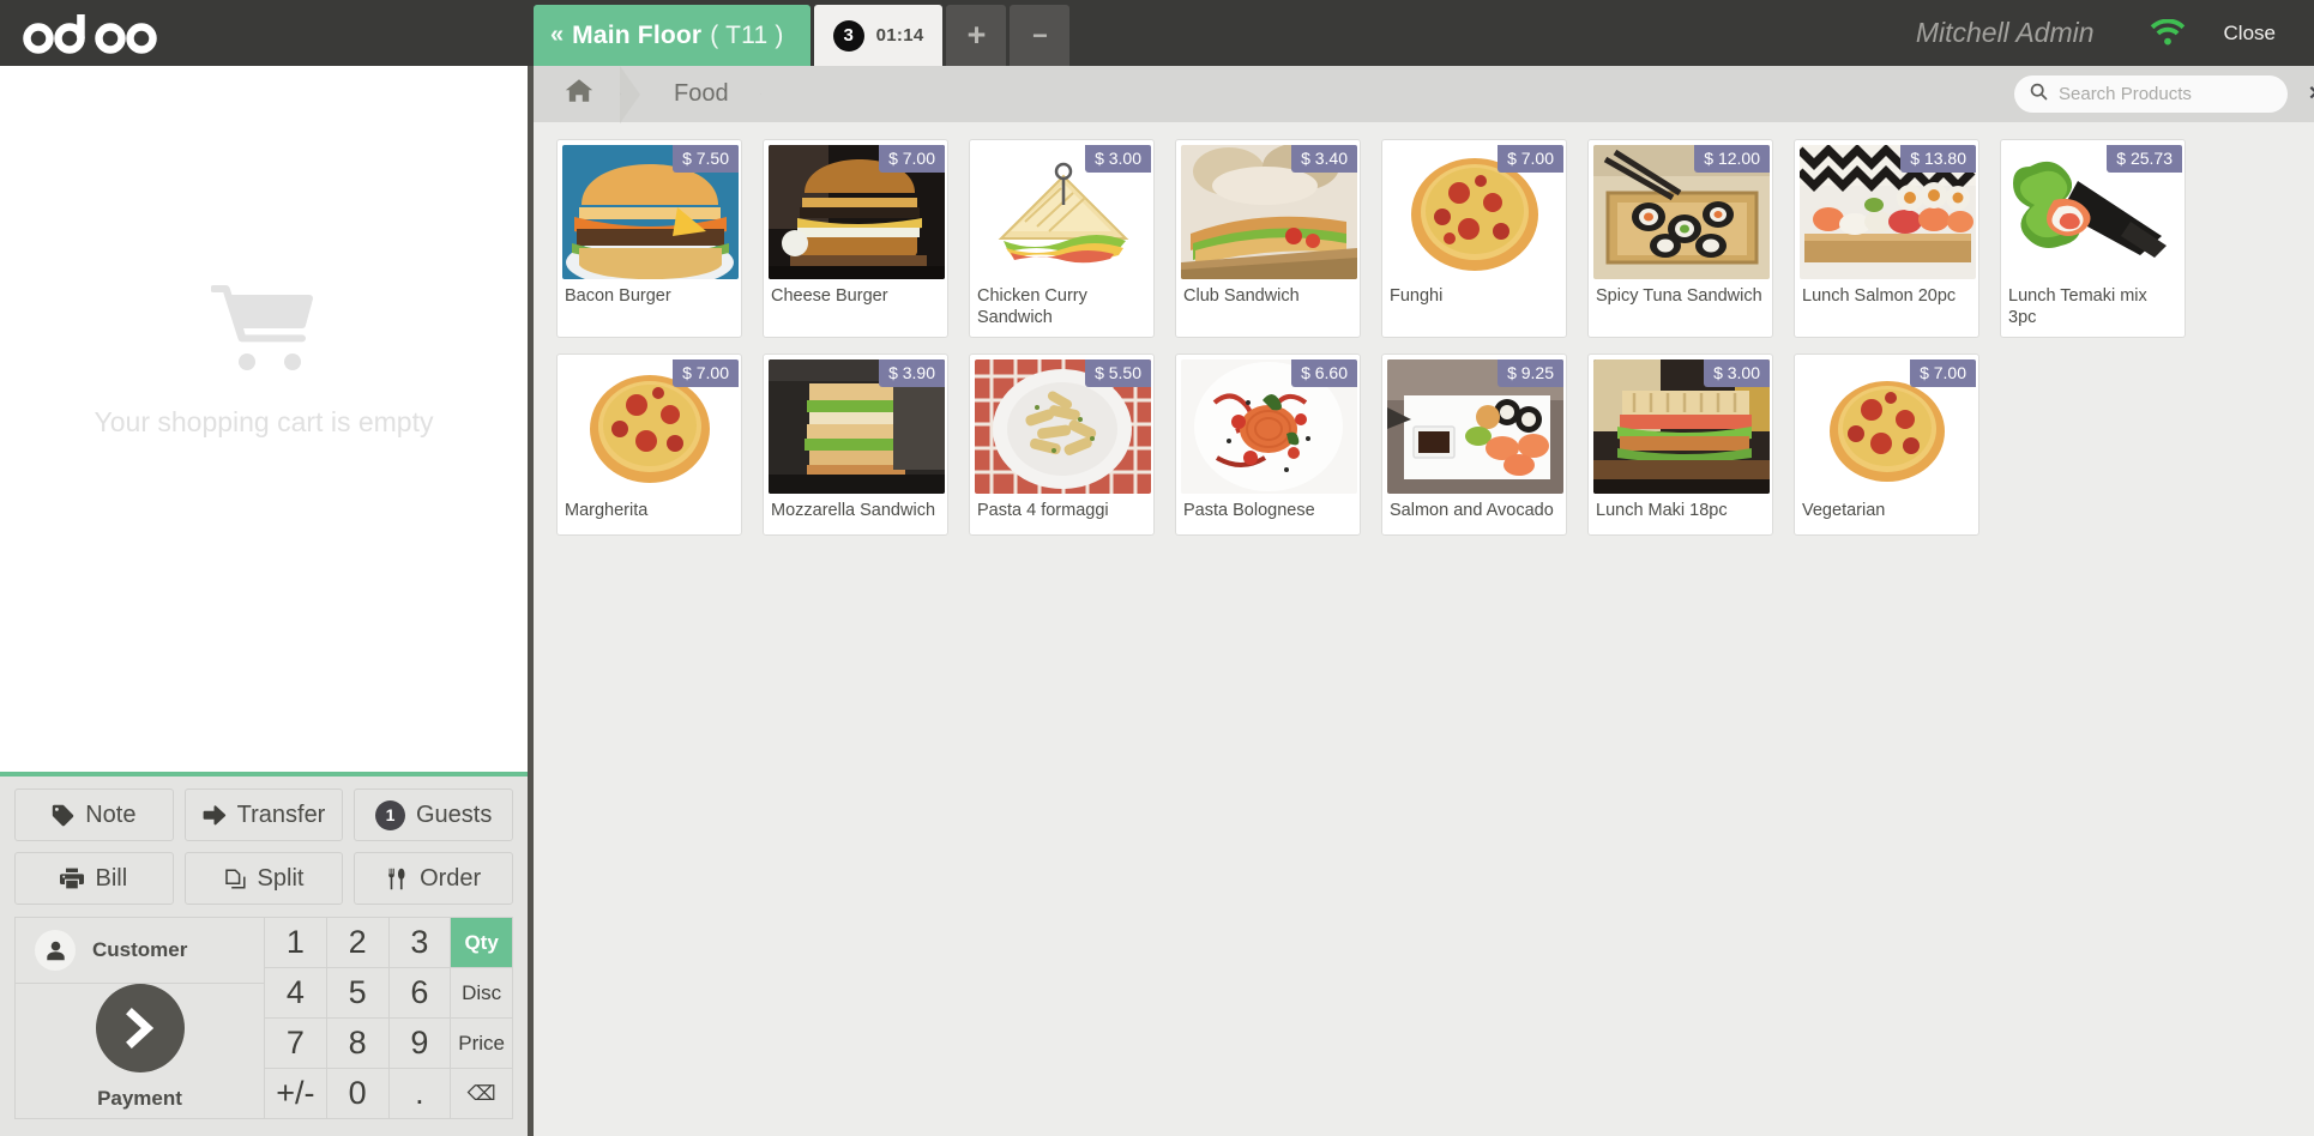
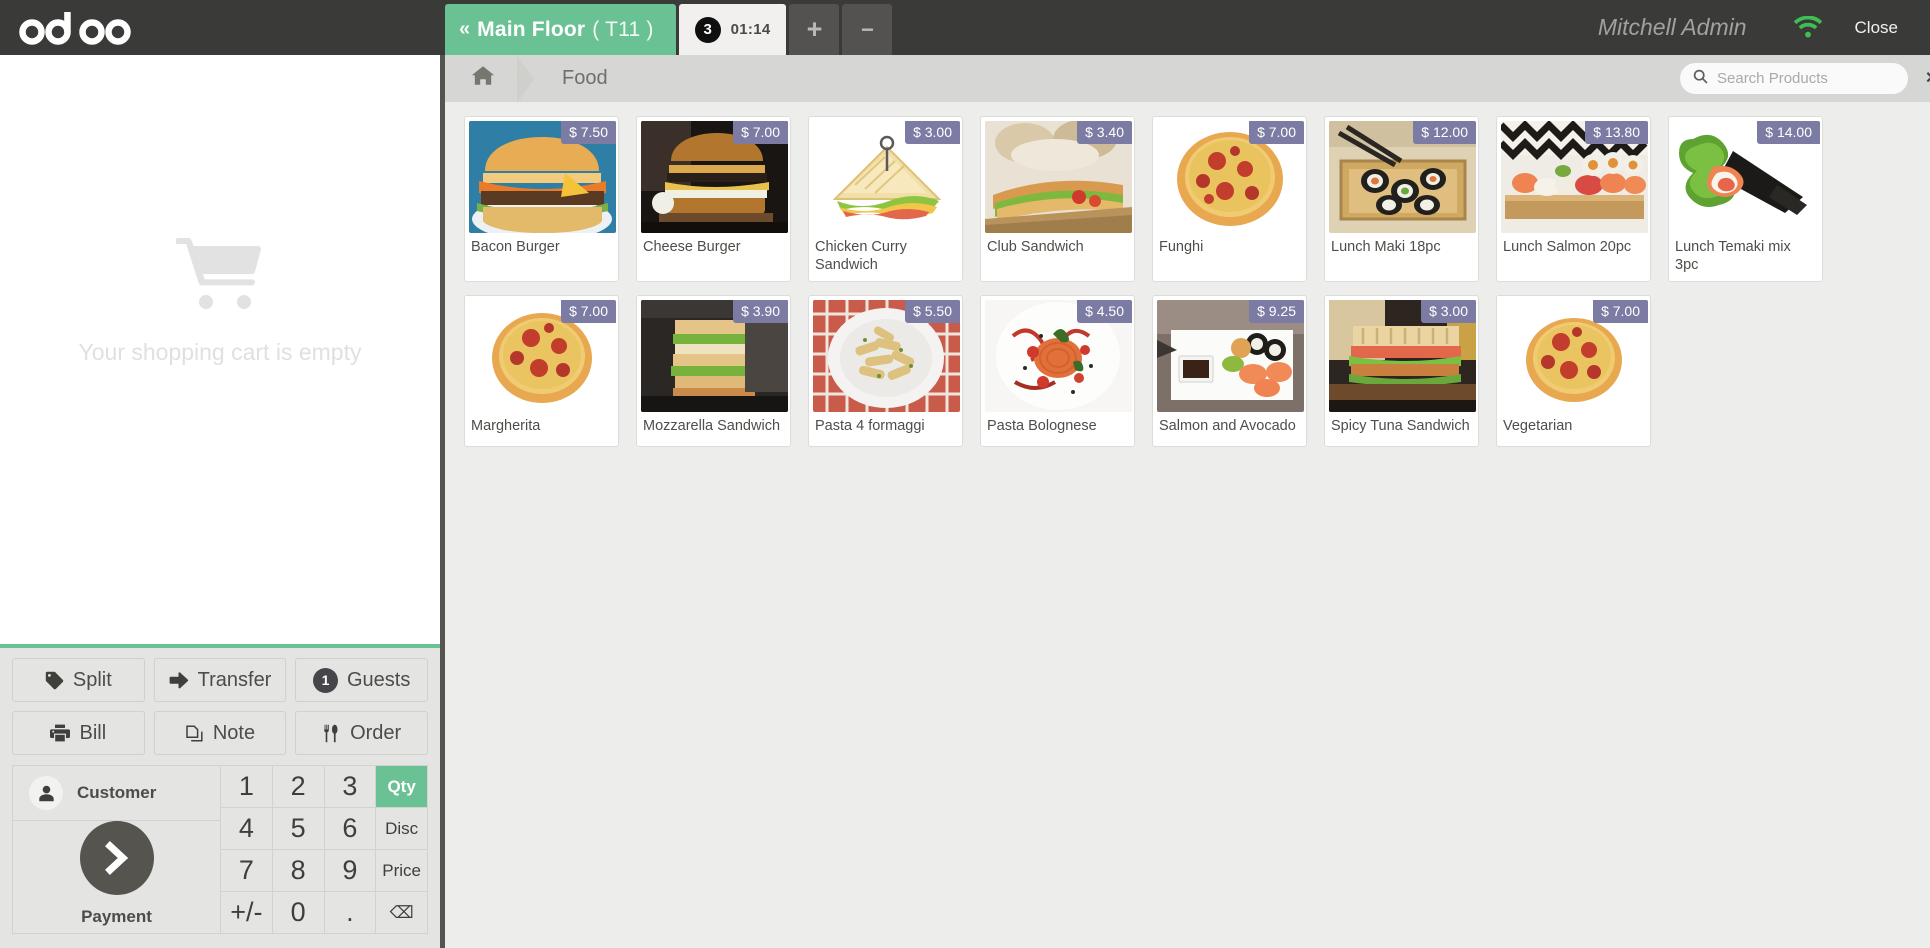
  «
  Main Floor
  ( T11 )
  3
  01:14
  +
  −
  Mitchell Admin
  Close
  Your shopping cart is empty
- Note
+ Split
  Transfer
  1
  Guests
  Bill
- Split
+ Note
  Order
  Customer
  Payment
  1
  2
  3
  Qty
  4
  5
  6
  Disc
  7
  8
  9
  Price
  +/-
  0
  .
  ⌫
  Food
  Search Products
  $ 7.50
  Bacon Burger
  $ 7.00
  Cheese Burger
  $ 3.00
  Chicken Curry Sandwich
  $ 3.40
  Club Sandwich
  $ 7.00
  Funghi
  $ 12.00
- Spicy Tuna Sandwich
+ Lunch Maki 18pc
  $ 13.80
  Lunch Salmon 20pc
- $ 25.73
+ $ 14.00
  Lunch Temaki mix 3pc
  $ 7.00
  Margherita
  $ 3.90
  Mozzarella Sandwich
  $ 5.50
  Pasta 4 formaggi
- $ 6.60
+ $ 4.50
  Pasta Bolognese
  $ 9.25
  Salmon and Avocado
  $ 3.00
- Lunch Maki 18pc
+ Spicy Tuna Sandwich
  $ 7.00
  Vegetarian
